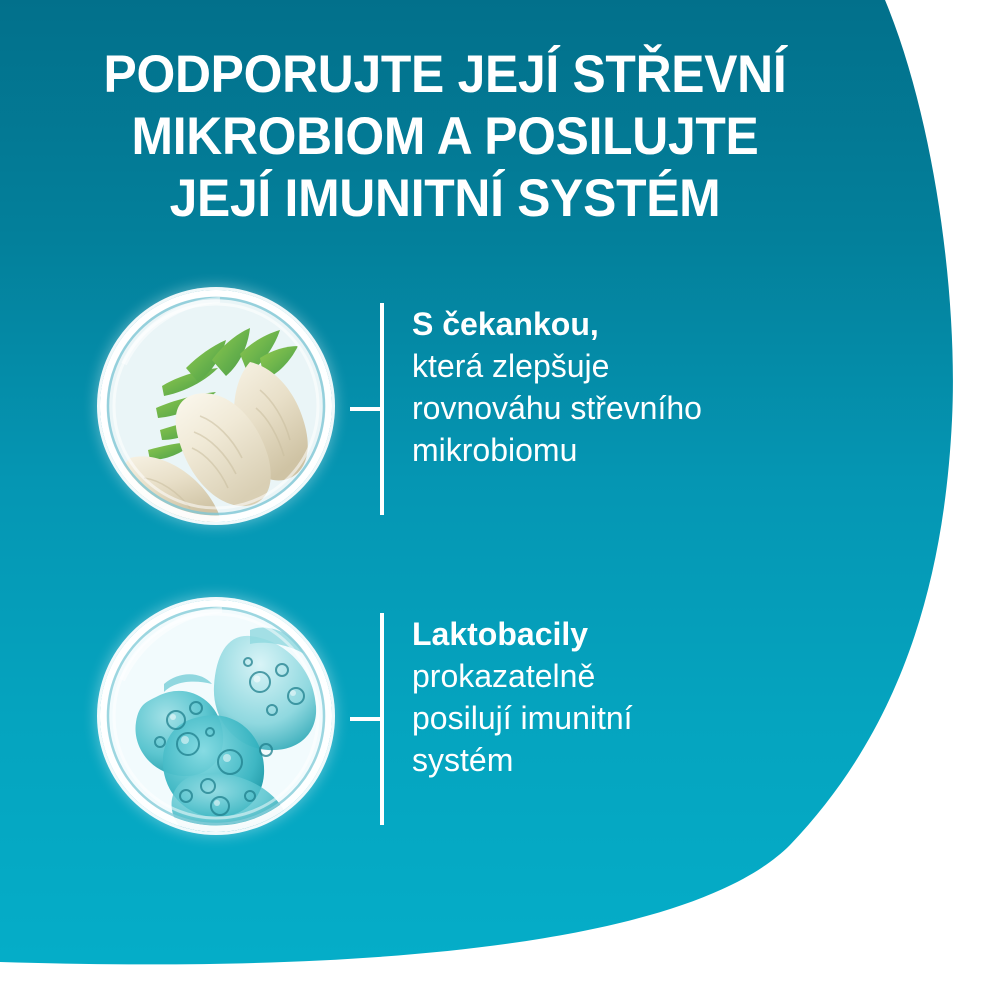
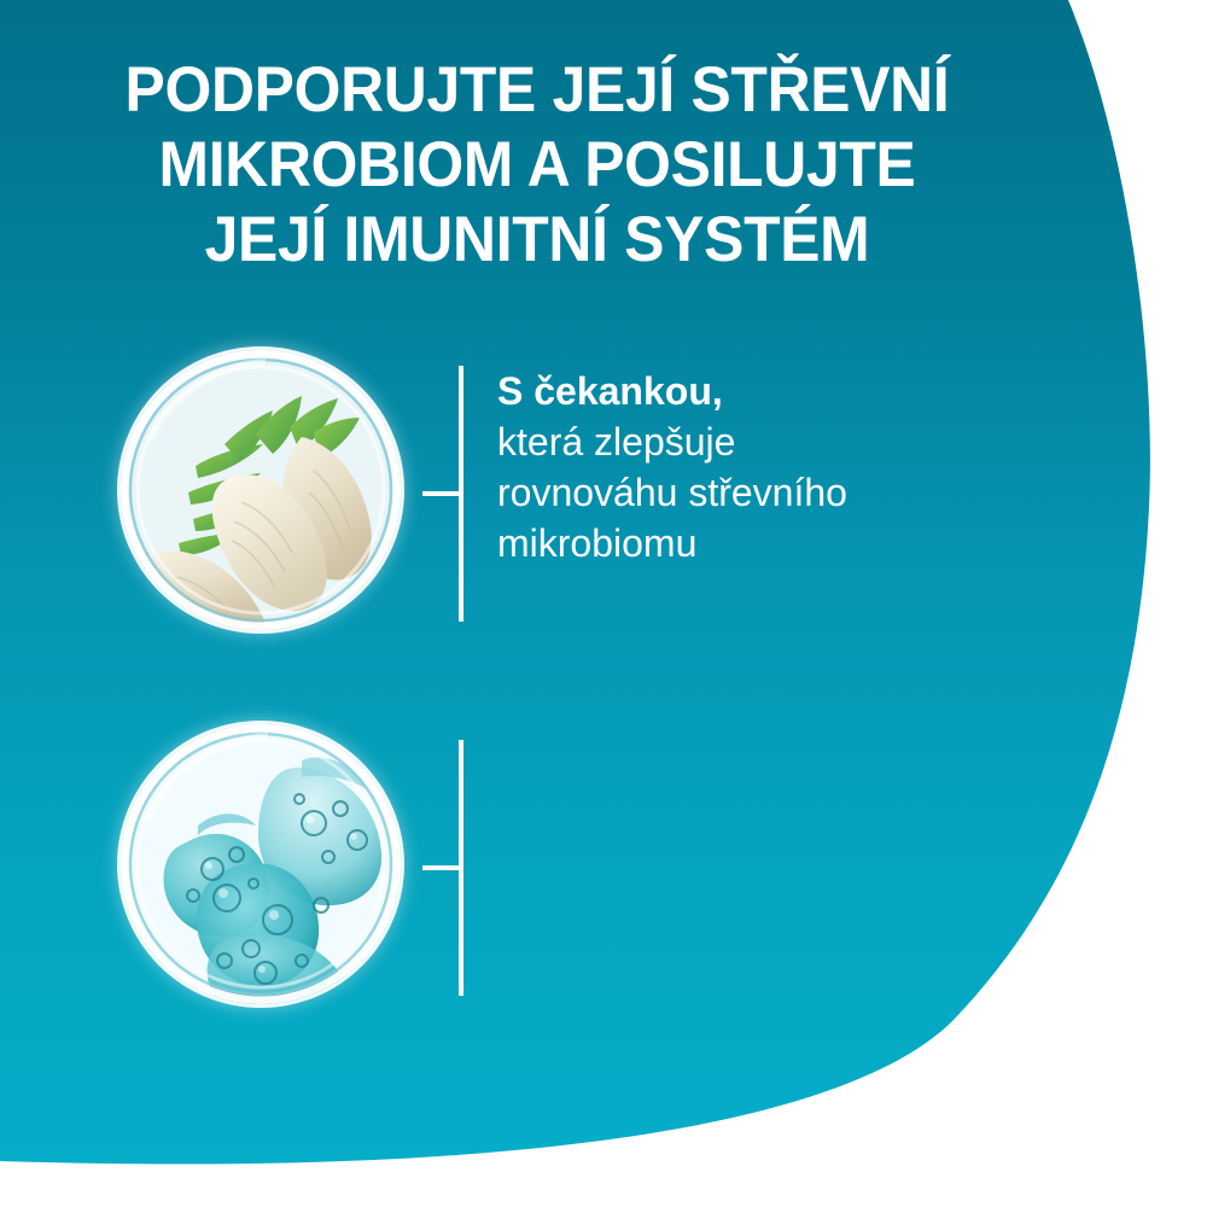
  PODPORUJTE JEJÍ STŘEVNÍ
  MIKROBIOM A POSILUJTE
  JEJÍ IMUNITNÍ SYSTÉM
  S čekankou,
  která zlepšuje
  rovnováhu střevního
  mikrobiomu
- Laktobacily
- prokazatelně
- posilují imunitní
- systém
